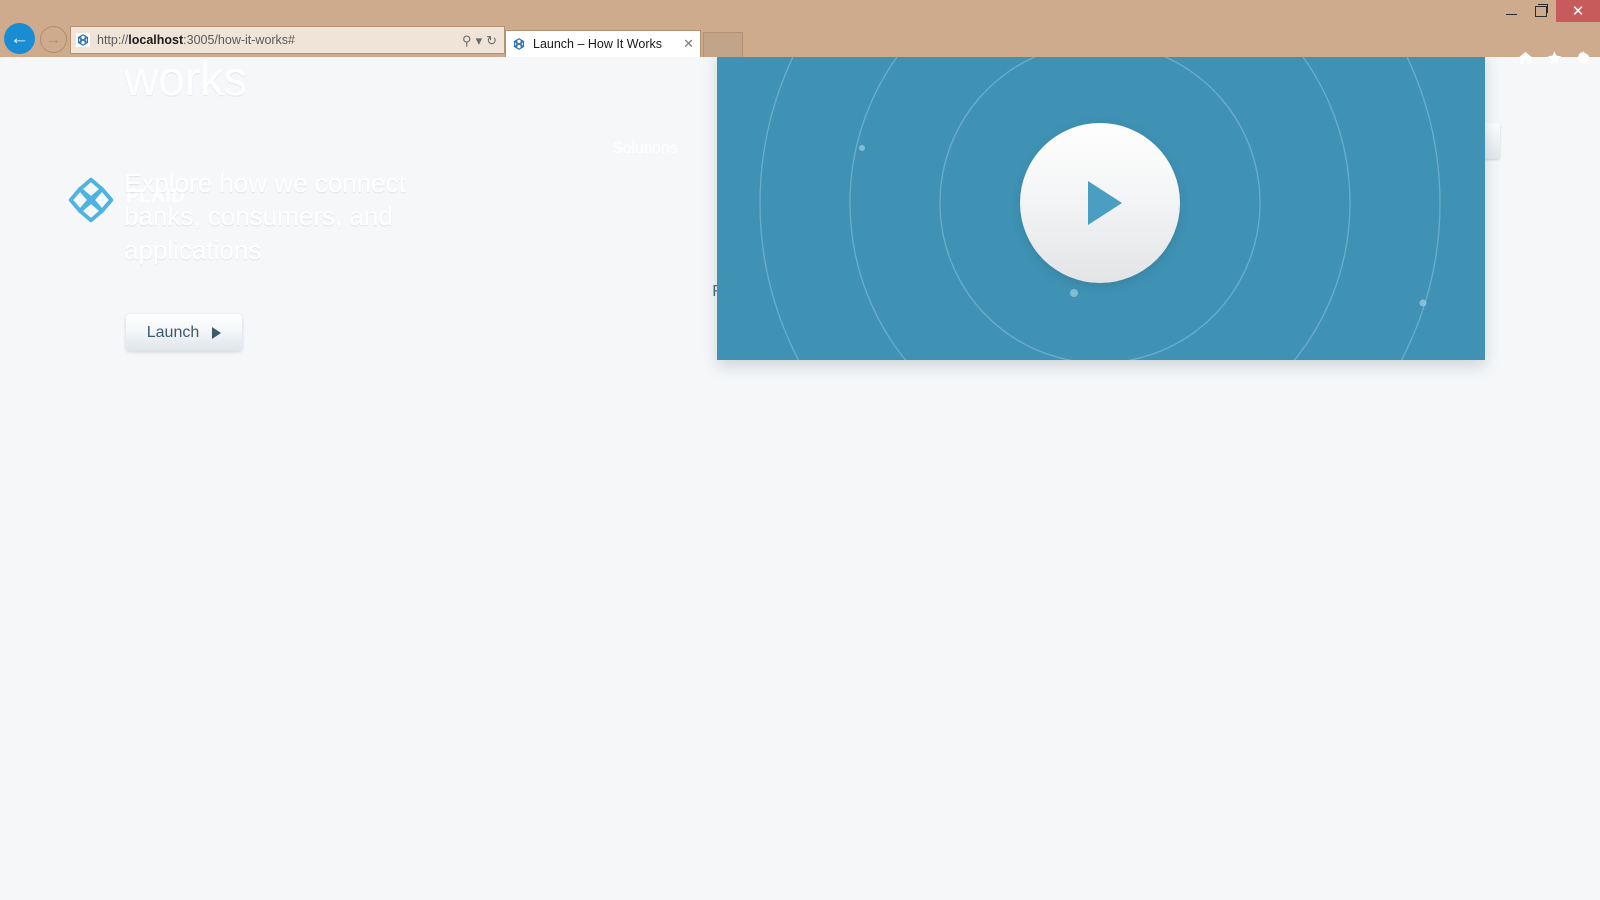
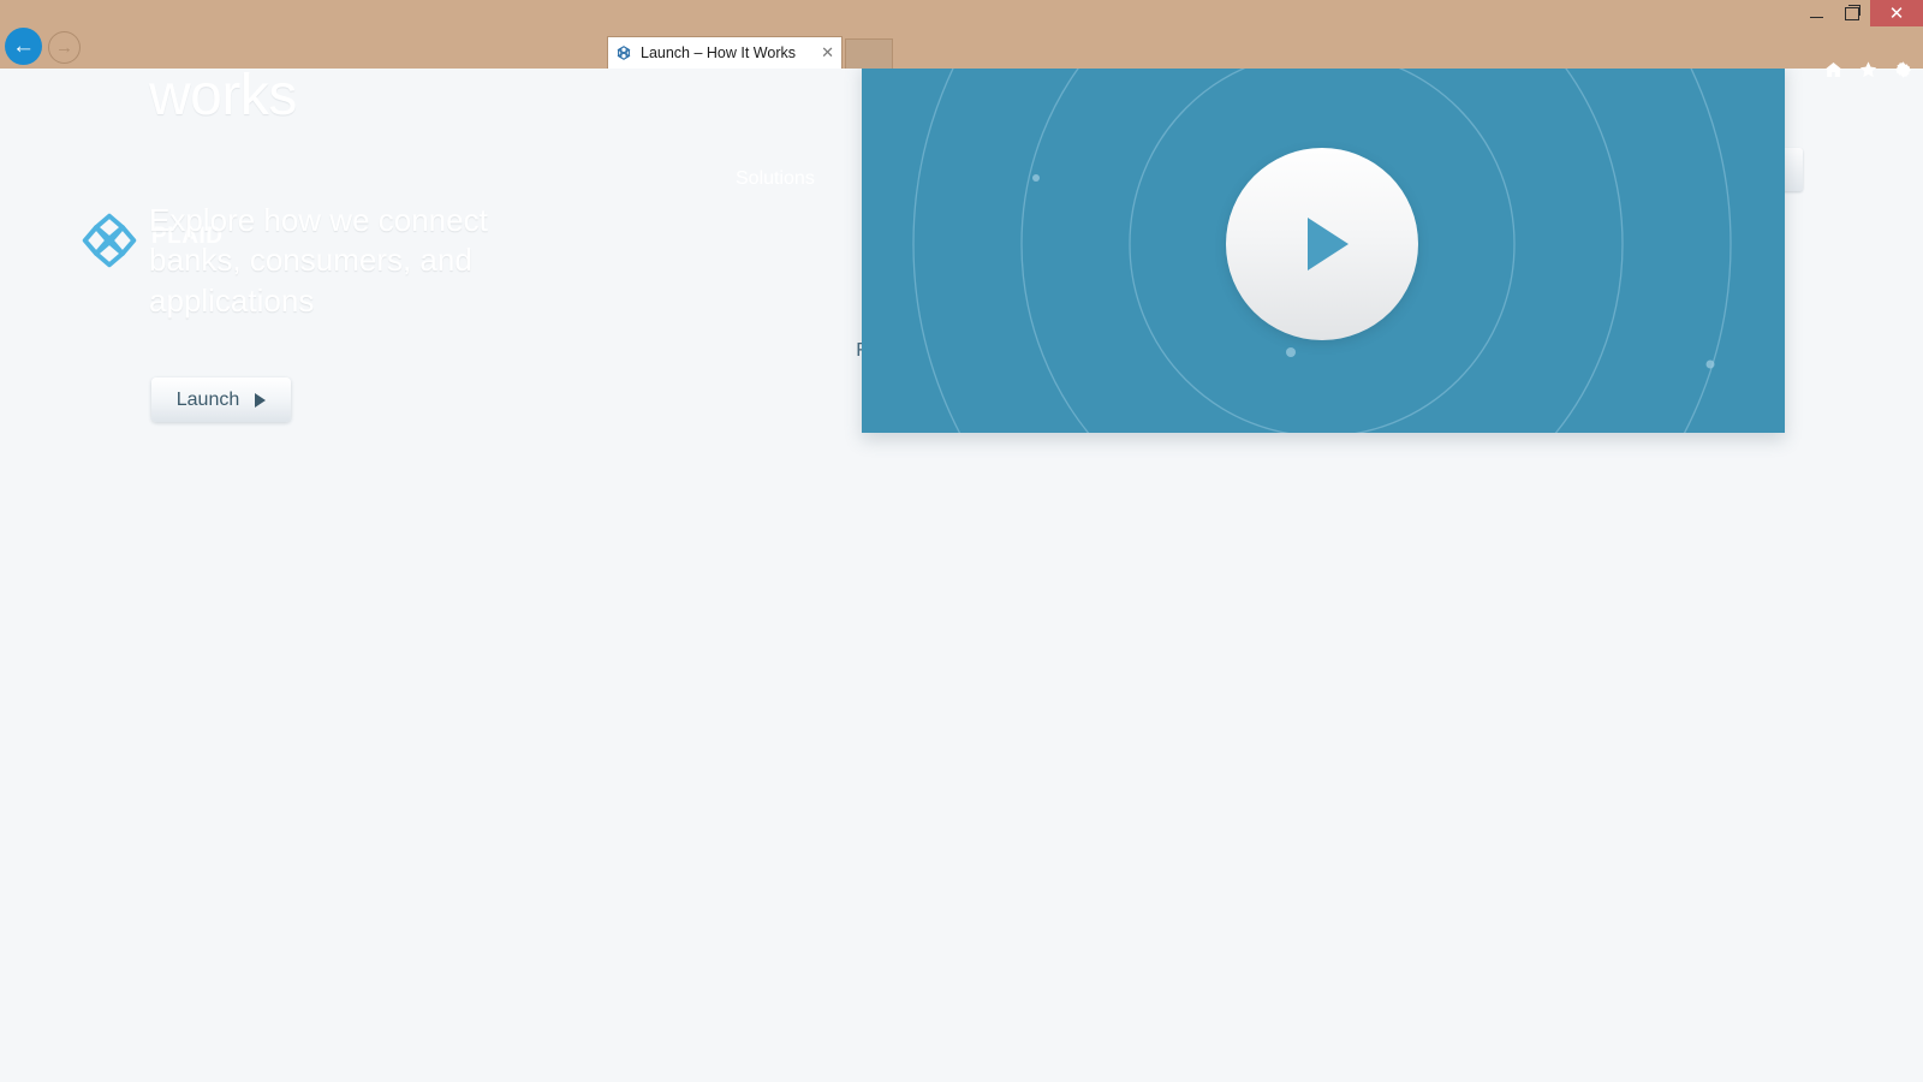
  ✕
  ←
  →
- http://localhost:3005/how-it-works#
- ⚲
- ▾
- ↻
  Launch – How It Works
  ✕
  works
  PLAID
  Explore how we connect banks, consumers, and applications
  Launch
